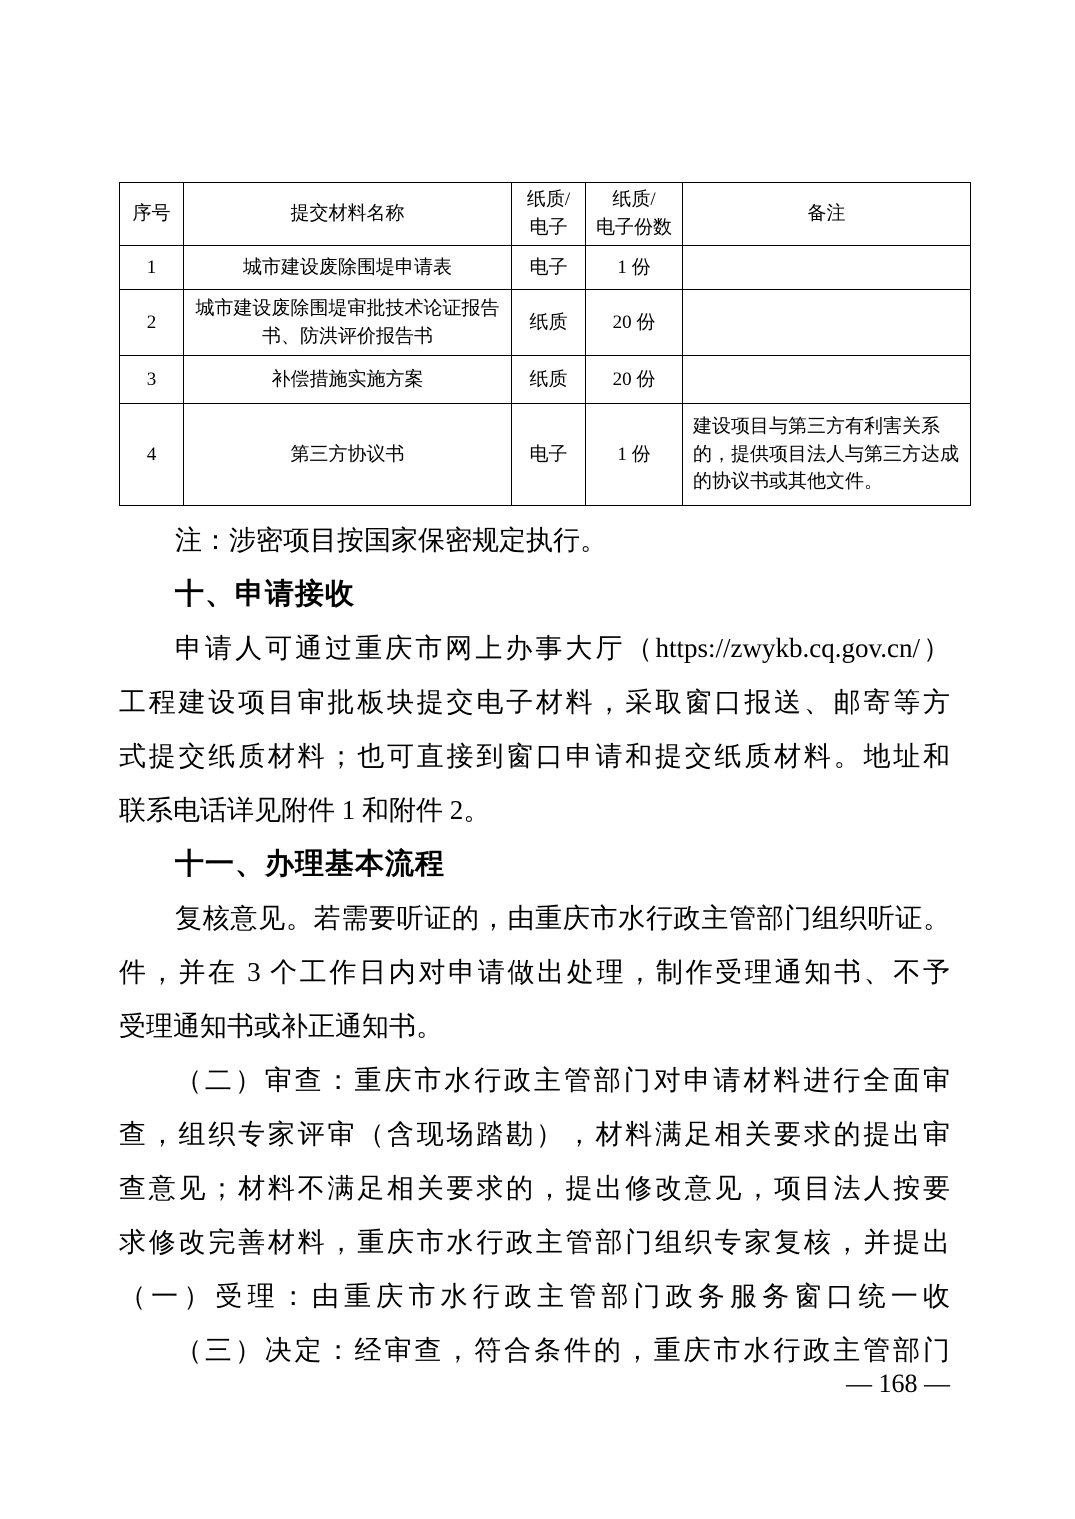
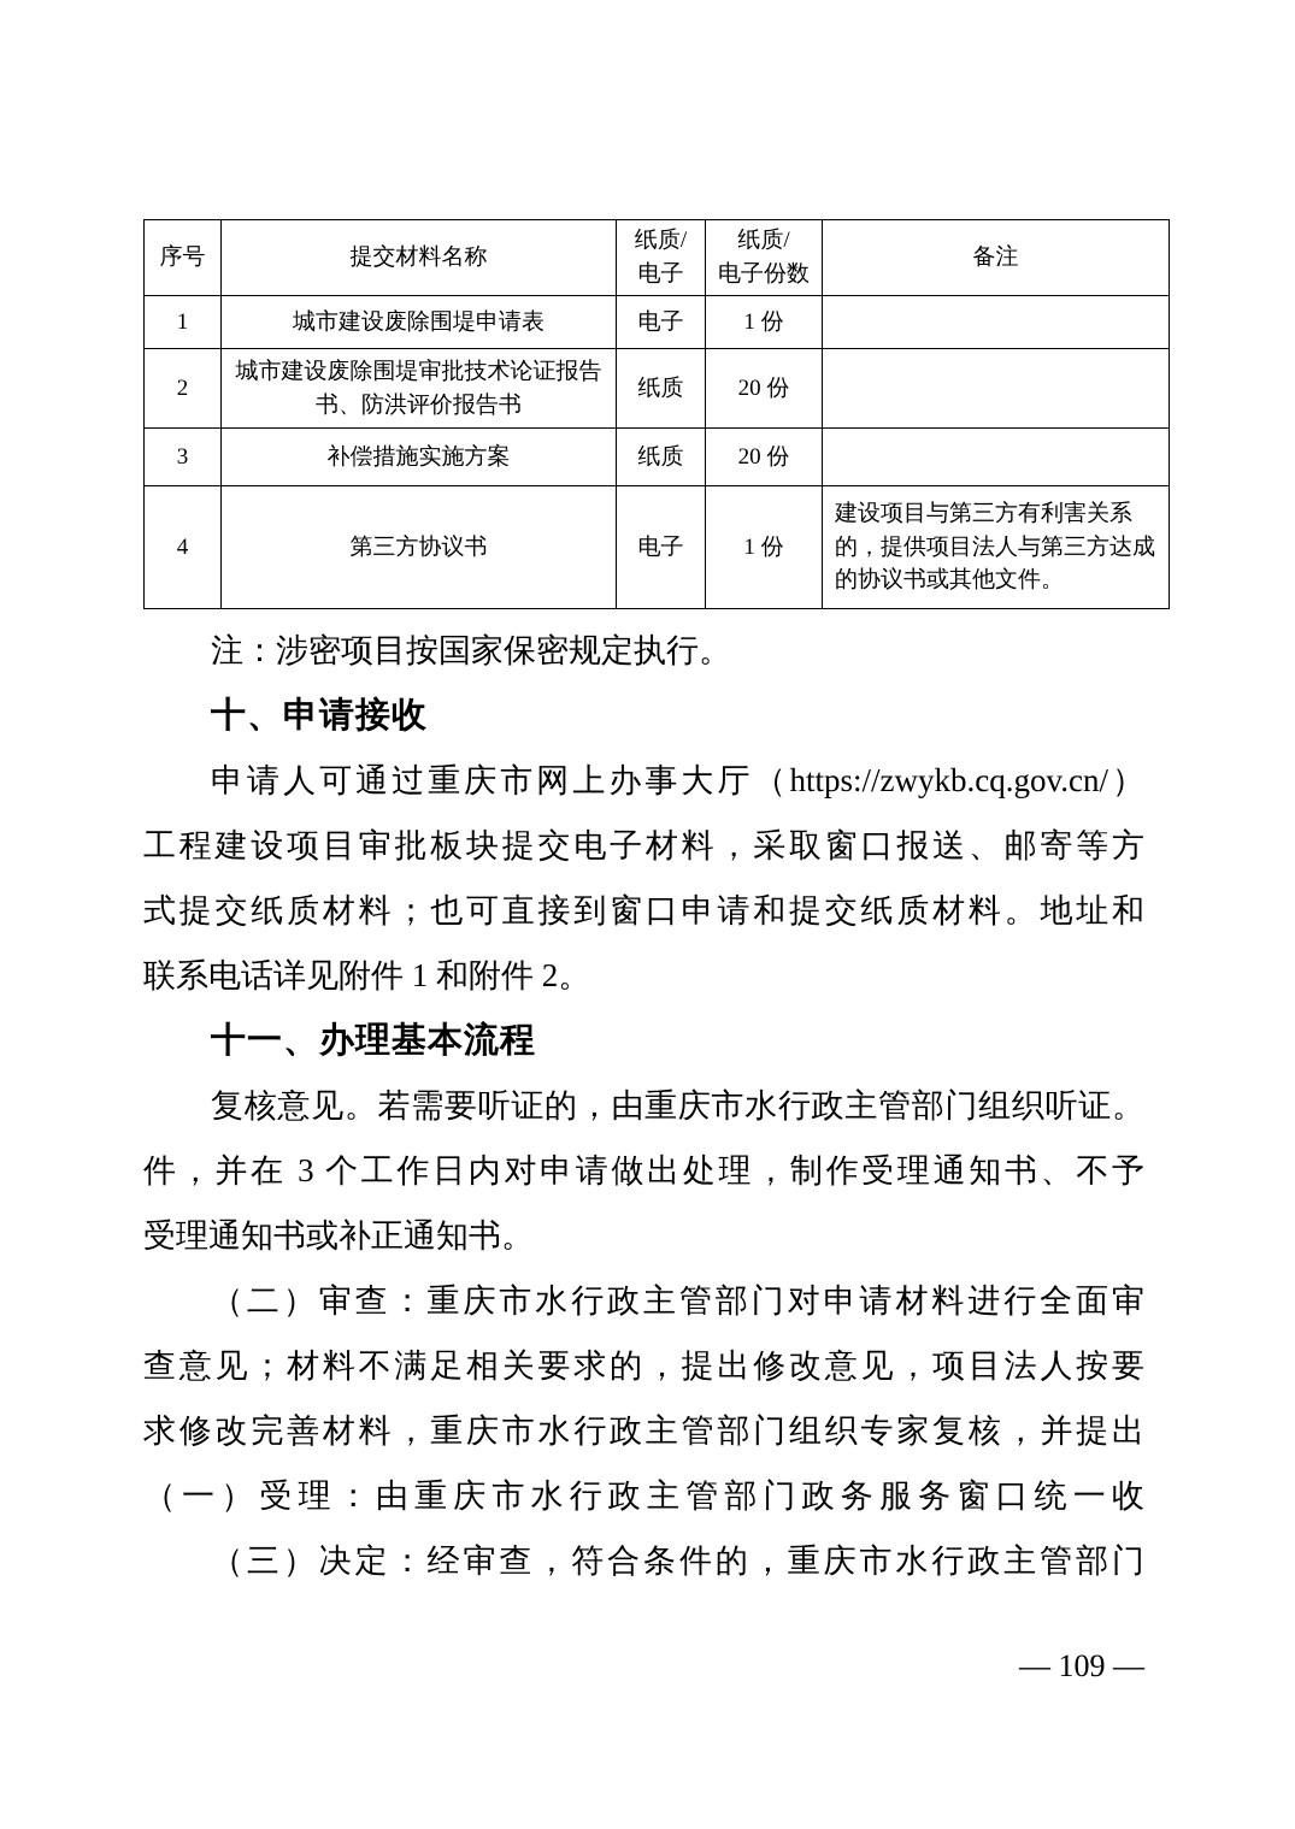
  序号	提交材料名称	纸质/ 电子	纸质/ 电子份数	备注
  1	城市建设废除围堤申请表	电子	1 份
  2	城市建设废除围堤审批技术论证报告书、防洪评价报告书	纸质	20 份
  3	补偿措施实施方案	纸质	20 份
  4	第三方协议书	电子	1 份	建设项目与第三方有利害关系的，提供项目法人与第三方达成的协议书或其他文件。
  注：涉密项目按国家保密规定执行。
  十、申请接收
  申请人可通过重庆市网上办事大厅（https://zwykb.cq.gov.cn/）
  工程建设项目审批板块提交电子材料，采取窗口报送、邮寄等方
  式提交纸质材料；也可直接到窗口申请和提交纸质材料。地址和
  联系电话详见附件 1 和附件 2。
  十一、办理基本流程
  复核意见。若需要听证的，由重庆市水行政主管部门组织听证。
  件，并在 3 个工作日内对申请做出处理，制作受理通知书、不予
  受理通知书或补正通知书。
  （二）审查：重庆市水行政主管部门对申请材料进行全面审
- 查，组织专家评审（含现场踏勘），材料满足相关要求的提出审
  查意见；材料不满足相关要求的，提出修改意见，项目法人按要
  求修改完善材料，重庆市水行政主管部门组织专家复核，并提出
  （一）受理：由重庆市水行政主管部门政务服务窗口统一收
  （三）决定：经审查，符合条件的，重庆市水行政主管部门
- — 168 —
+ — 109 —
